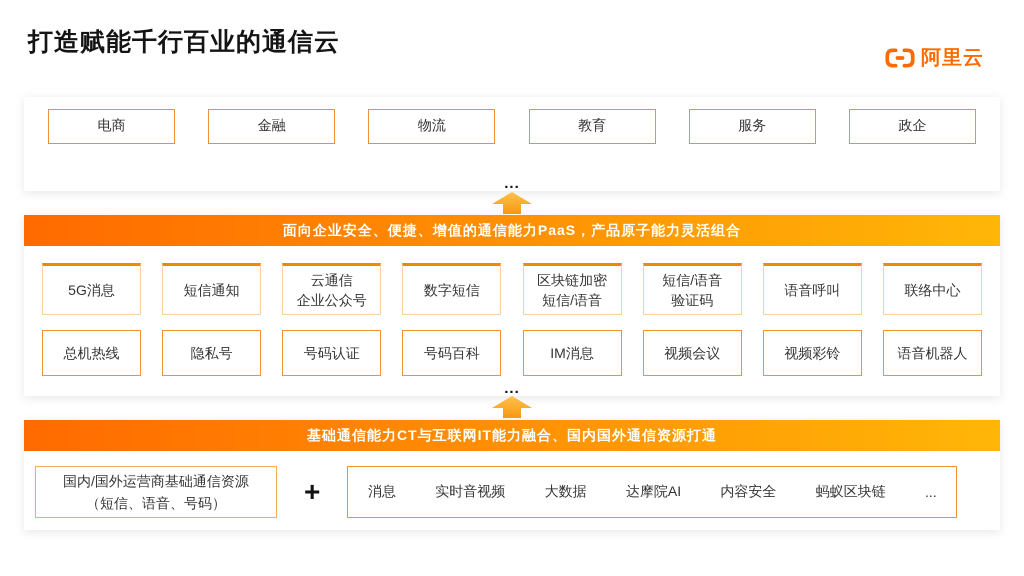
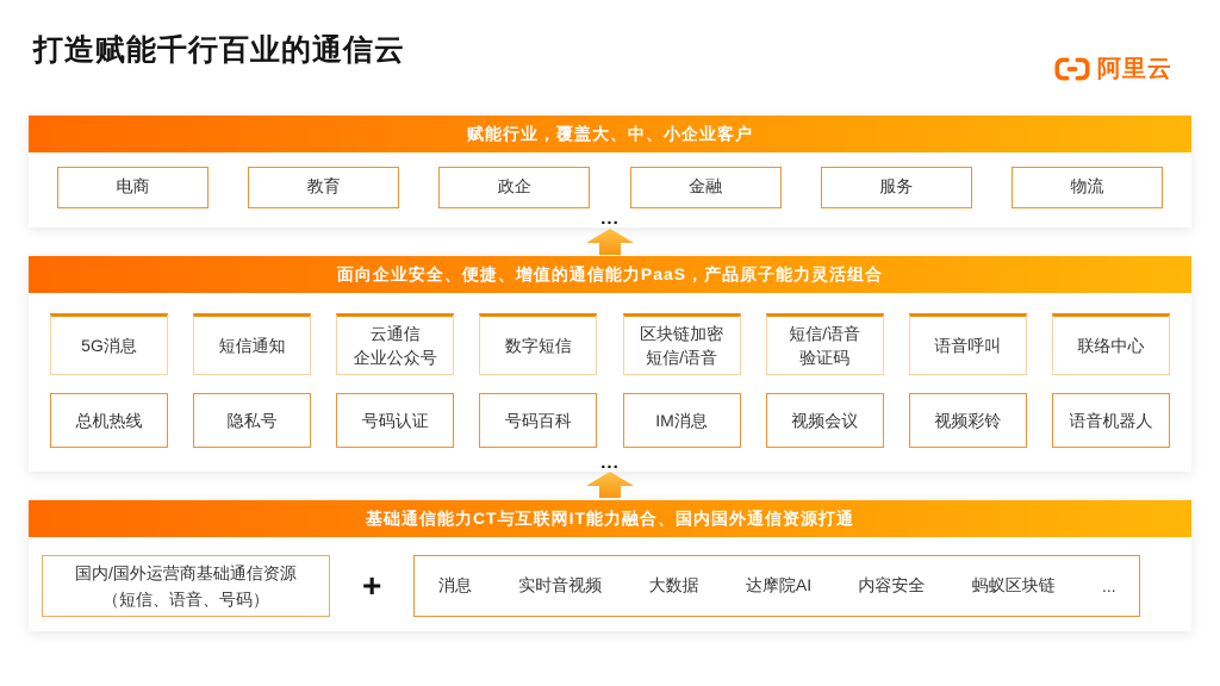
  打造赋能千行百业的通信云
  阿里云
+ 赋能行业，覆盖大、中、小企业客户
  电商
- 金融
+ 教育
- 物流
+ 政企
- 教育
+ 金融
  服务
- 政企
+ 物流
  ...
  面向企业安全、便捷、增值的通信能力PaaS，产品原子能力灵活组合
  5G消息
  短信通知
  云通信
  企业公众号
  数字短信
  区块链加密
  短信/语音
  短信/语音
  验证码
  语音呼叫
  联络中心
  总机热线
  隐私号
  号码认证
  号码百科
  IM消息
  视频会议
  视频彩铃
  语音机器人
  ...
  基础通信能力CT与互联网IT能力融合、国内国外通信资源打通
  国内/国外运营商基础通信资源
  （短信、语音、号码）
  +
  消息
  实时音视频
  大数据
  达摩院AI
  内容安全
  蚂蚁区块链
  ...
